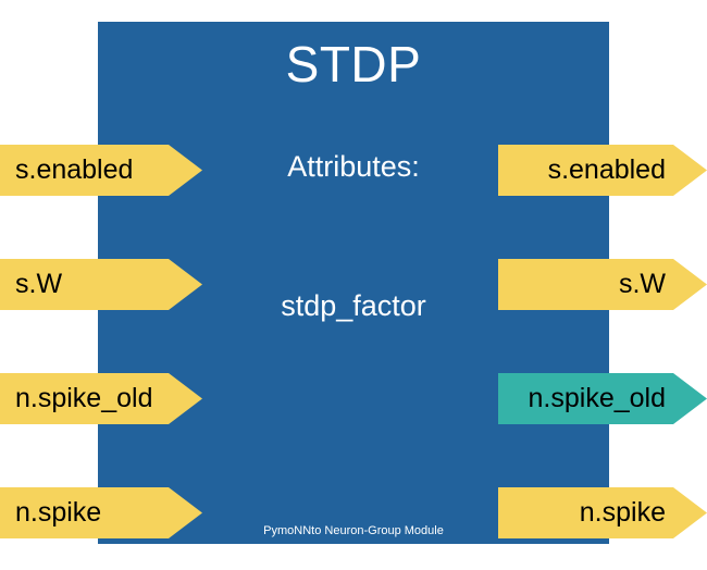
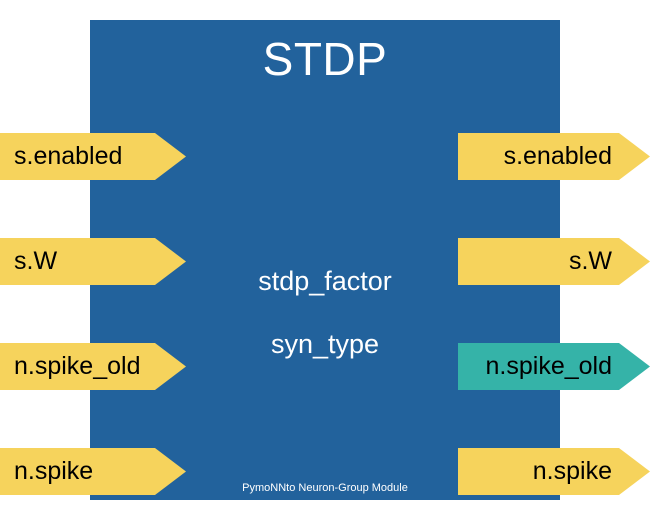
  STDP
- Attributes:
  stdp_factor
+ syn_type
  PymoNNto Neuron-Group Module
  s.enabled
  s.W
  n.spike_old
  n.spike
  s.enabled
  s.W
  n.spike_old
  n.spike
